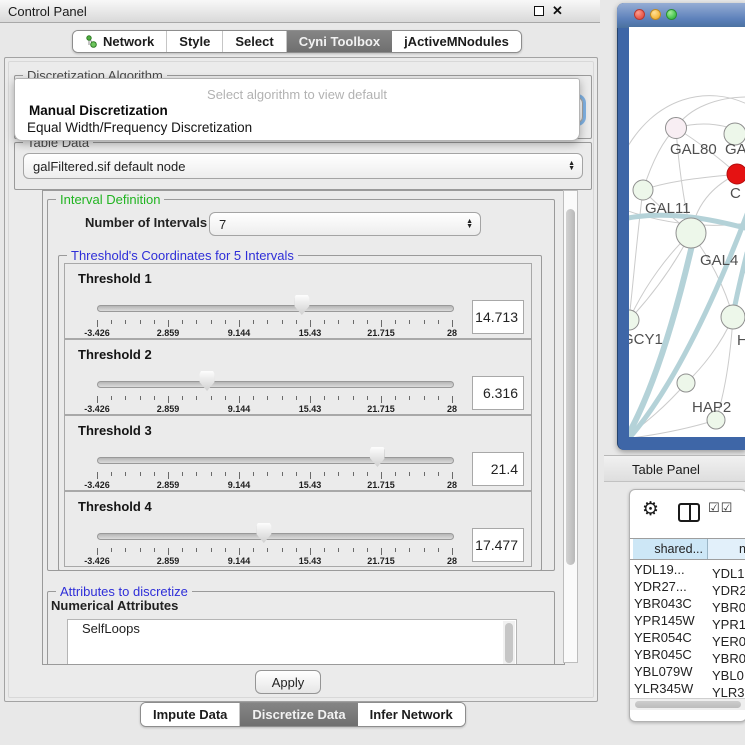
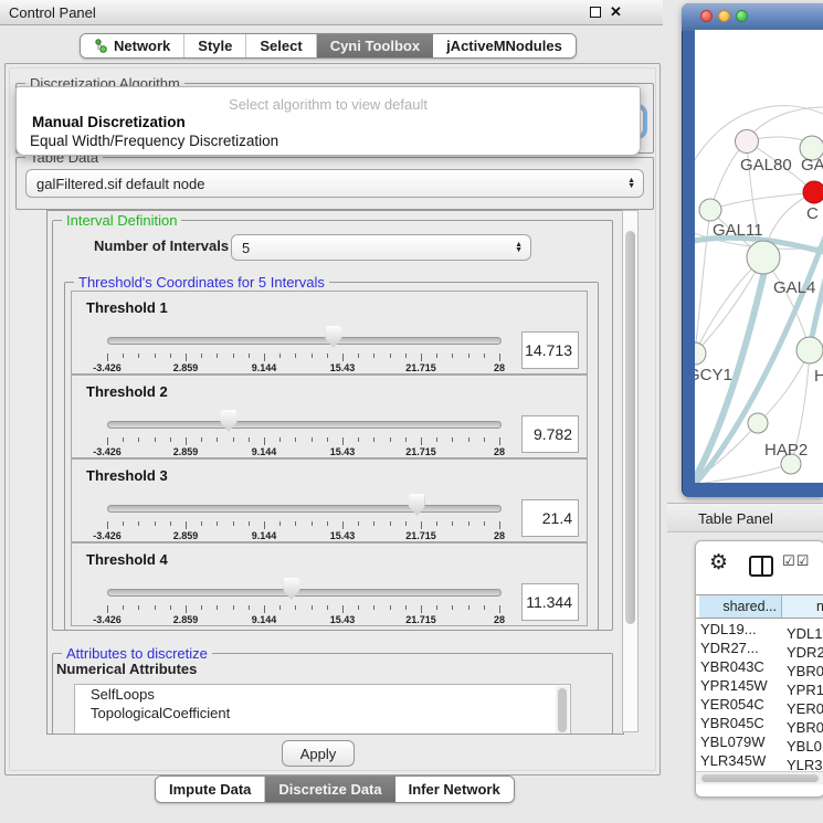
  Control Panel
  ✕
  Network
  Style
  Select
  Cyni Toolbox
  jActiveMNodules
  Discretization Algorithm
  Select algorithm to view default
  Manual Discretization
  Equal Width/Frequency Discretization
  Table Data
  galFiltered.sif default node
  Interval Definition
  Number of Intervals
- 7
+ 5
  Threshold's Coordinates for 5 Intervals
  Threshold 1
  -3.426
  2.859
  9.144
  15.43
  21.715
  28
  14.713
  Threshold 2
  -3.426
  2.859
  9.144
  15.43
  21.715
  28
- 6.316
+ 9.782
  Threshold 3
  -3.426
  2.859
  9.144
  15.43
  21.715
  28
  21.4
  Threshold 4
  -3.426
  2.859
  9.144
  15.43
  21.715
  28
- 17.477
+ 11.344
  Attributes to discretize
  Numerical Attributes
  SelfLoops
+ TopologicalCoefficient
  Apply
  Impute Data
  Discretize Data
  Infer Network
  GAL80
  GA
  C
  GAL11
  GAL4
  CY1
  H
  HAP2
  Table Panel
  ⚙
  ☑☑
  shared...
  n
  YDL19... YDL1
  YDR27... YDR2
  YBR043C YBR0
  YPR145W YPR1
  YER054C YER0
  YBR045C YBR0
  YBL079W YBL0
  YLR345W YLR3
